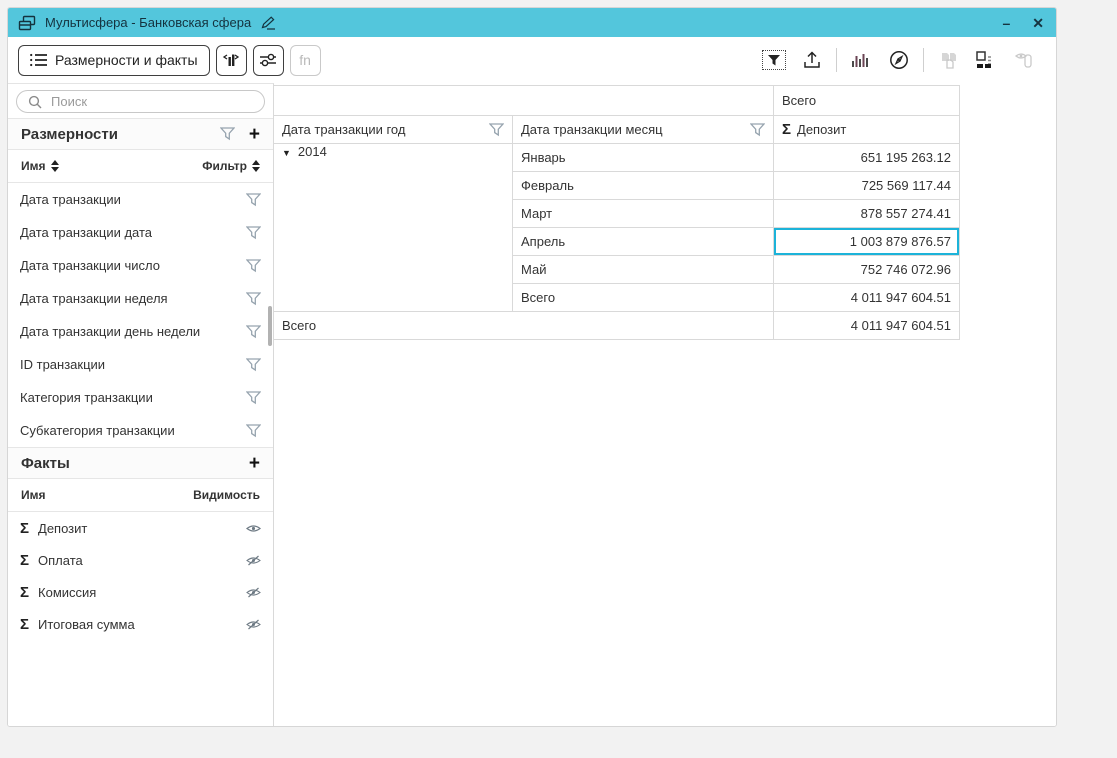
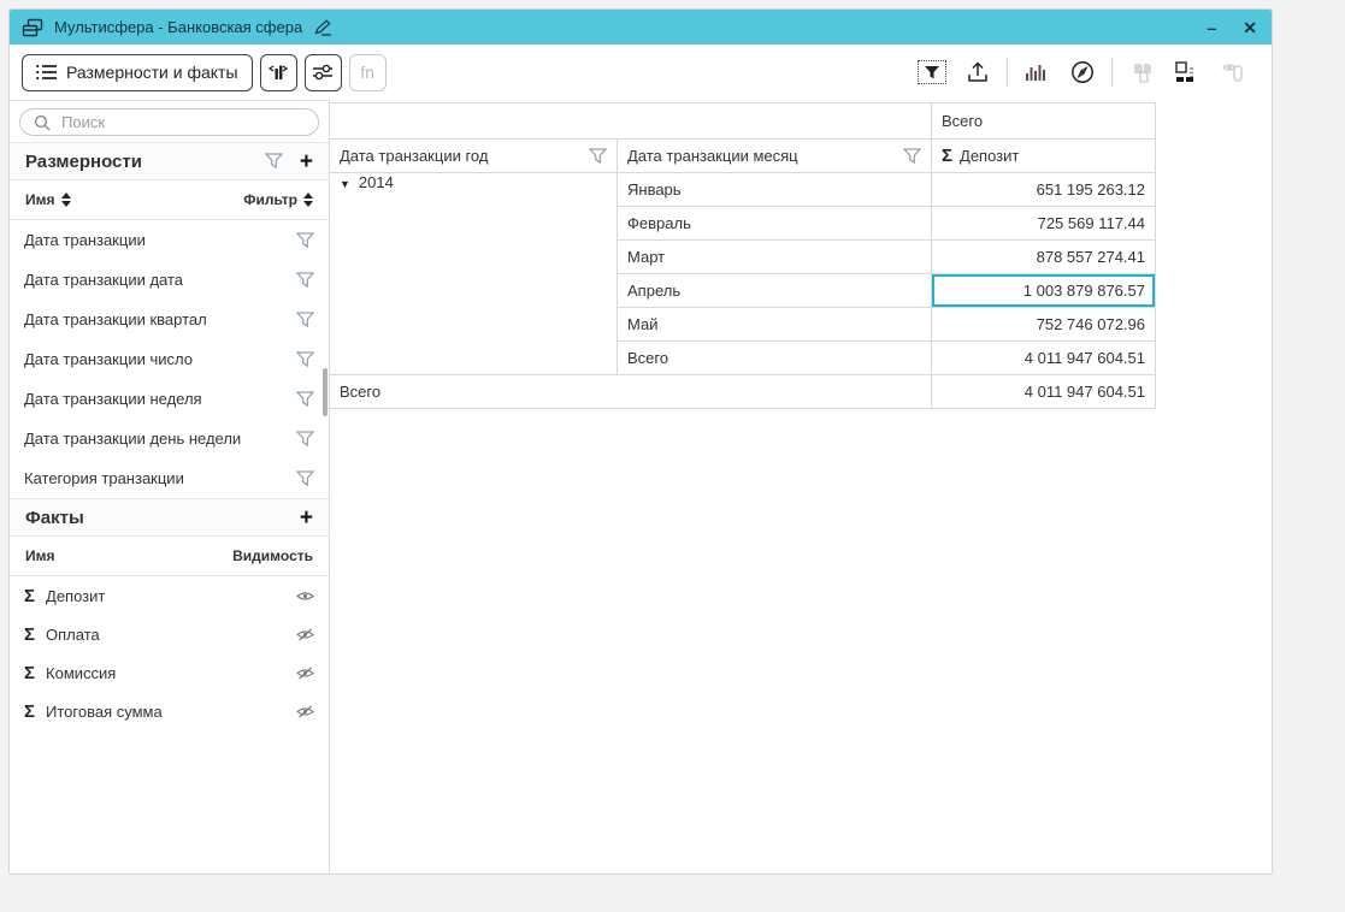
  Мультисфера - Банковская сфера
  –
  ✕
  Размерности и факты
  fn
  Поиск
  Размерности
  +
  Имя
  Фильтр
  Дата транзакции
  Дата транзакции дата
+ Дата транзакции квартал
  Дата транзакции число
  Дата транзакции неделя
  Дата транзакции день недели
- ID транзакции
  Категория транзакции
- Субкатегория транзакции
  Факты
  +
  Имя
  Видимость
  Σ
  Депозит
  Σ
  Оплата
  Σ
  Комиссия
  Σ
  Итоговая сумма
  	Всего
  Дата транзакции год	Дата транзакции месяц	Σ Депозит
  ▼ 2014	Январь	651 195 263.12
  Февраль	725 569 117.44
  Март	878 557 274.41
  Апрель	1 003 879 876.57
  Май	752 746 072.96
  Всего	4 011 947 604.51
  Всего	4 011 947 604.51
